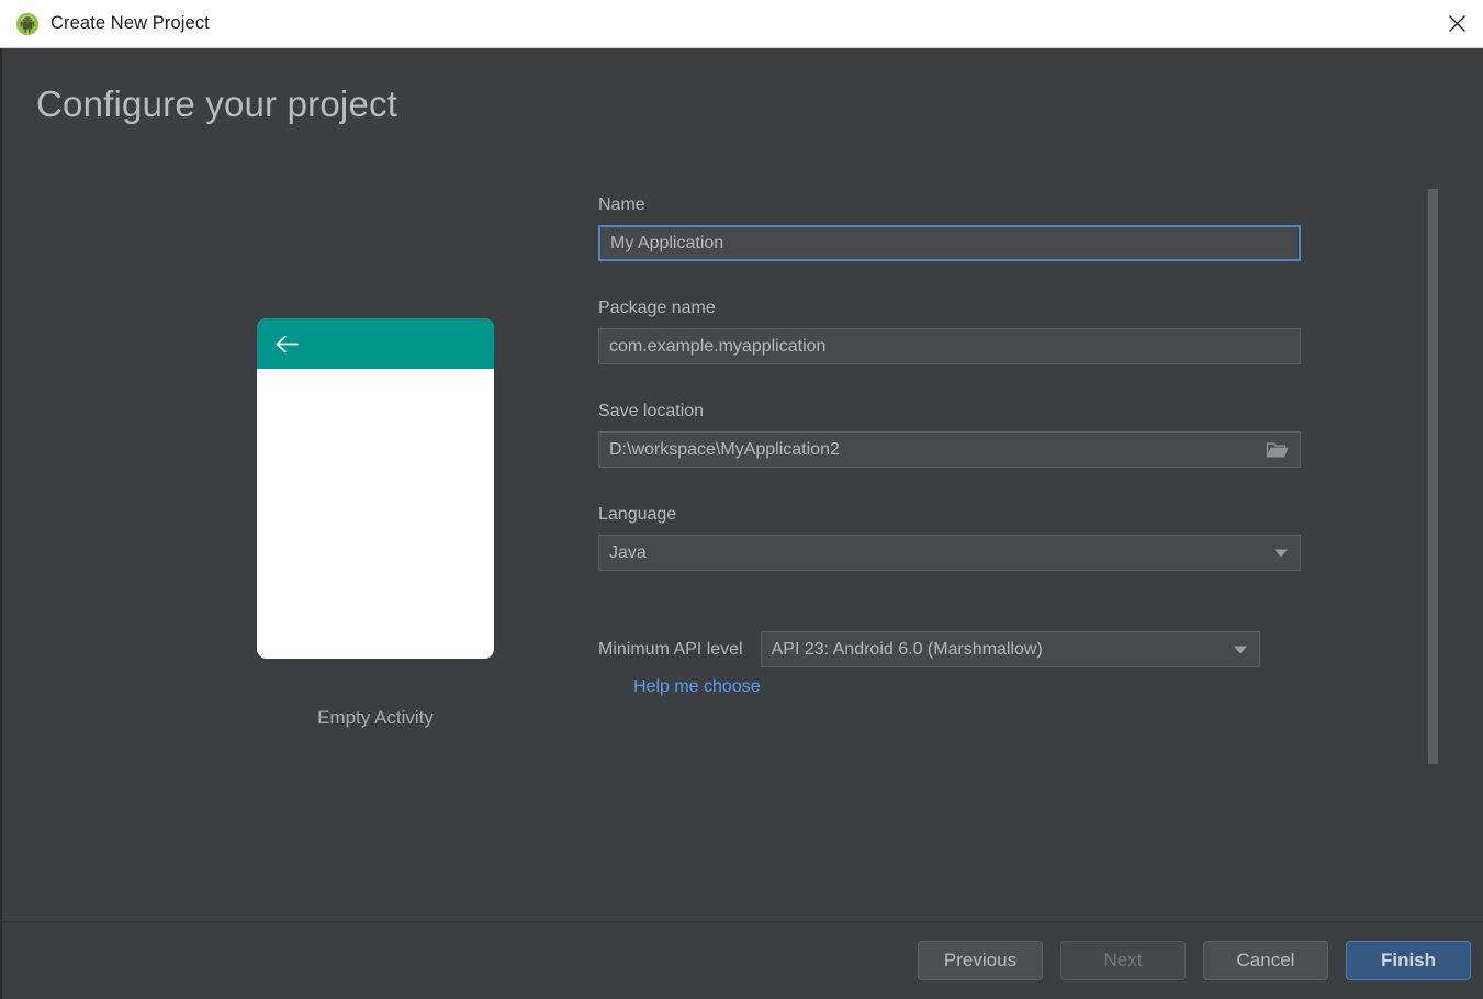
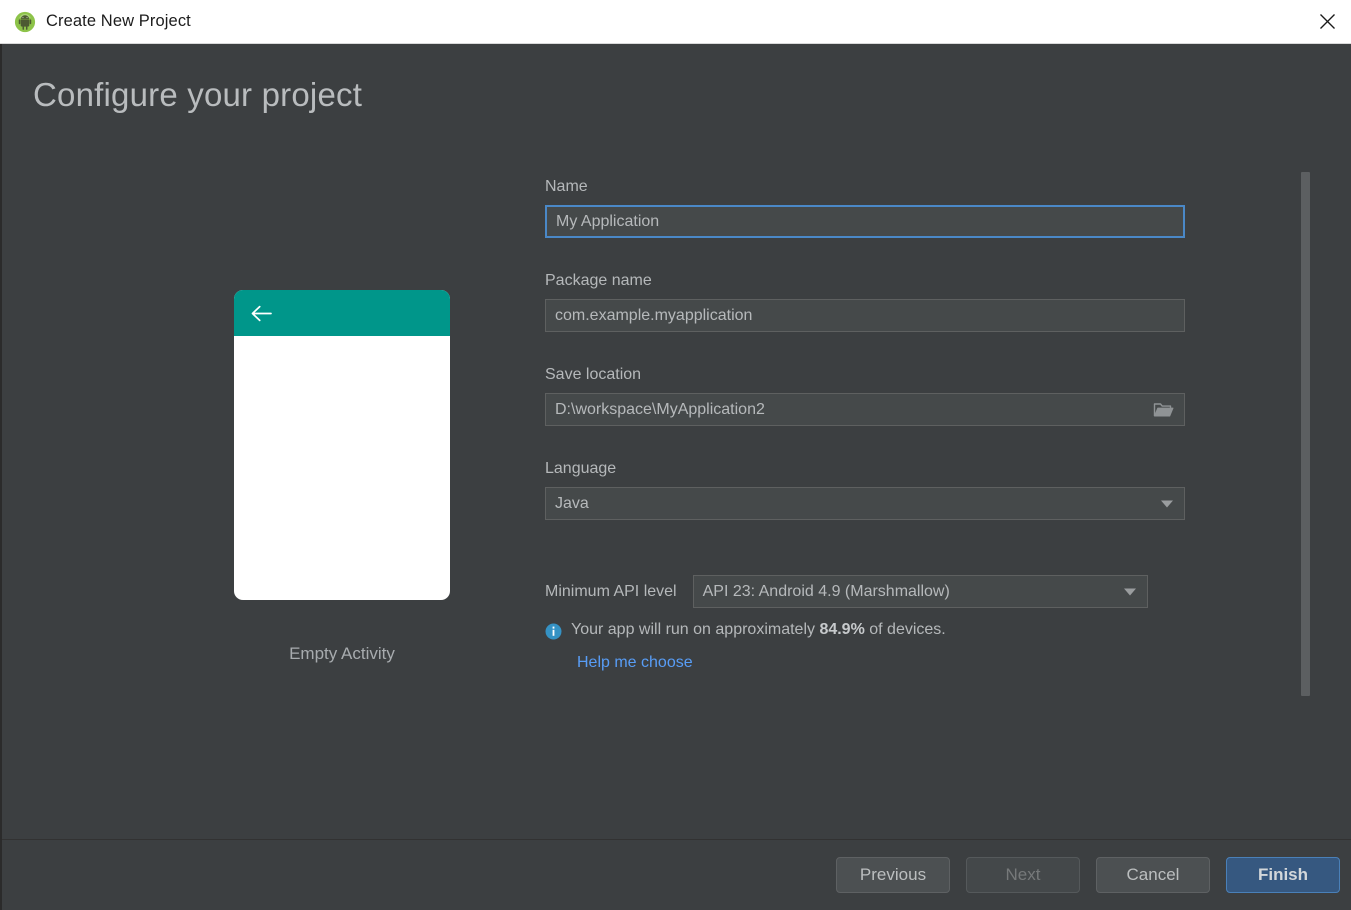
  Create New Project
  Configure your project
  Empty Activity
  Name
  My Application
  Package name
  com.example.myapplication
  Save location
  D:\workspace\MyApplication2
  Language
  Java
  Minimum API level
- API 23: Android 6.0 (Marshmallow)
+ API 23: Android 4.9 (Marshmallow)
+ Your app will run on approximately 84.9% of devices.
  Help me choose
  Previous
  Next
  Cancel
  Finish
